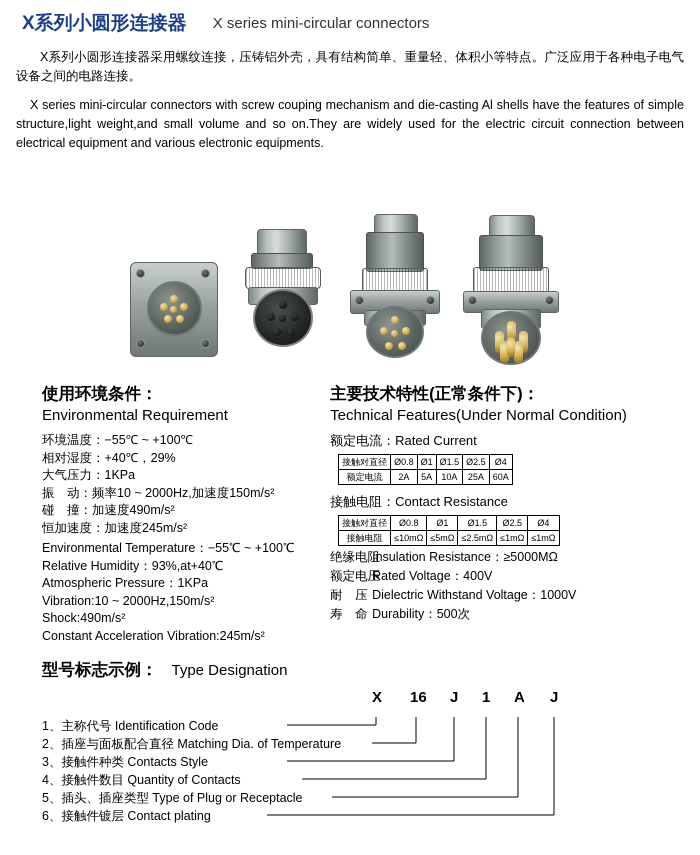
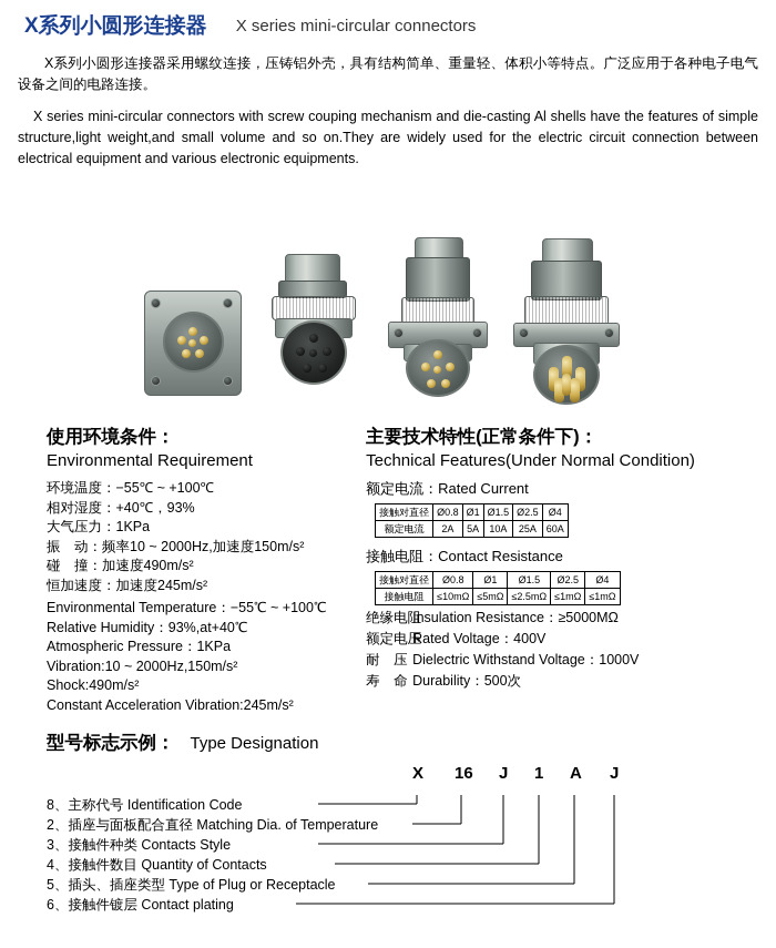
  X系列小圆形连接器
  X series mini-circular connectors
  X系列小圆形连接器采用螺纹连接，压铸铝外壳，具有结构简单、重量轻、体积小等特点。广泛应用于各种电子电气设备之间的电路连接。
  X series mini-circular connectors with screw couping mechanism and die-casting Al shells have the features of simple structure,light weight,and small volume and so on.They are widely used for the electric circuit connection between electrical equipment and various electronic equipments.
  使用环境条件：
  Environmental Requirement
  环境温度：−55℃ ~ +100℃
- 相对湿度：+40℃，29%
+ 相对湿度：+40℃，93%
  大气压力：1KPa
  振 动：频率10 ~ 2000Hz,加速度150m/s²
  碰 撞：加速度490m/s²
  恒加速度：加速度245m/s²
  Environmental Temperature：−55℃ ~ +100℃
  Relative Humidity：93%,at+40℃
  Atmospheric Pressure：1KPa
  Vibration:10 ~ 2000Hz,150m/s²
  Shock:490m/s²
  Constant Acceleration Vibration:245m/s²
  主要技术特性(正常条件下)：
  Technical Features(Under Normal Condition)
  额定电流：Rated Current
  接触对直径	Ø0.8	Ø1	Ø1.5	Ø2.5	Ø4
  额定电流	2A	5A	10A	25A	60A
  接触电阻：Contact Resistance
  接触对直径	Ø0.8	Ø1	Ø1.5	Ø2.5	Ø4
  接触电阻	≤10mΩ	≤5mΩ	≤2.5mΩ	≤1mΩ	≤1mΩ
  绝缘电 Insulation Resistance：≥5000MΩ
  额定电 Rated Voltage：400V
  耐 压 Dielectric Withstand Voltage：1000V
  寿 命 Durability：500次
  型号标志示例： Type Designation
  X
  16
  J
  1
  A
  J
- 1、主称代号 Identification Code
+ 8、主称代号 Identification Code
  2、插座与面板配合直径 Matching Dia. of Temperature
  3、接触件种类 Contacts Style
  4、接触件数目 Quantity of Contacts
  5、插头、插座类型 Type of Plug or Receptacle
  6、接触件镀层 Contact plating
